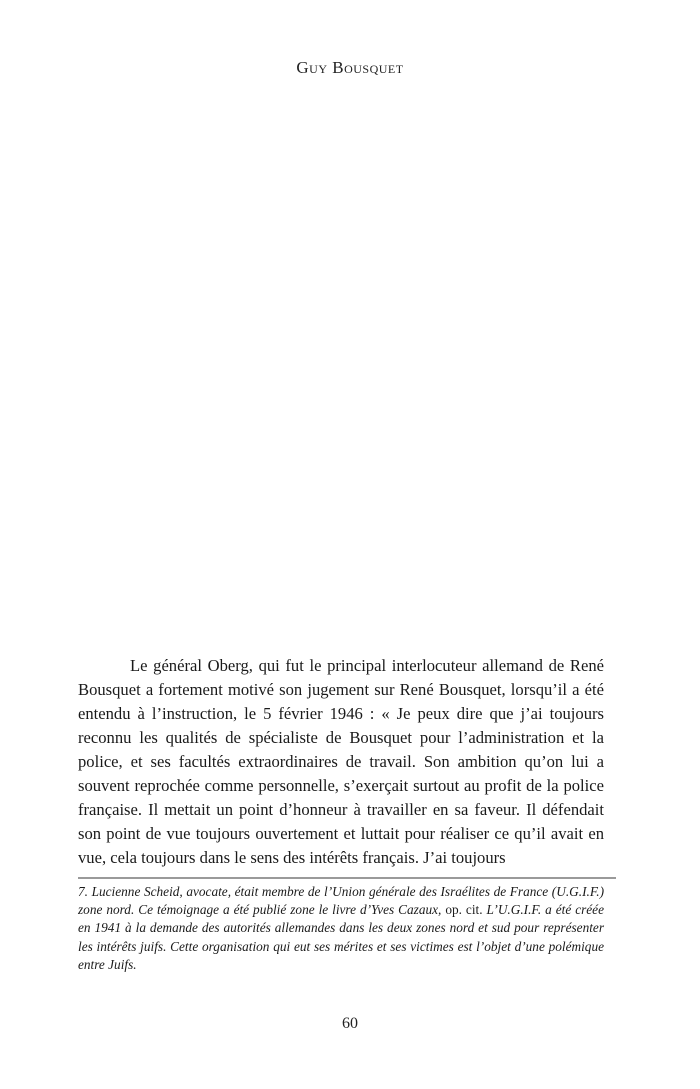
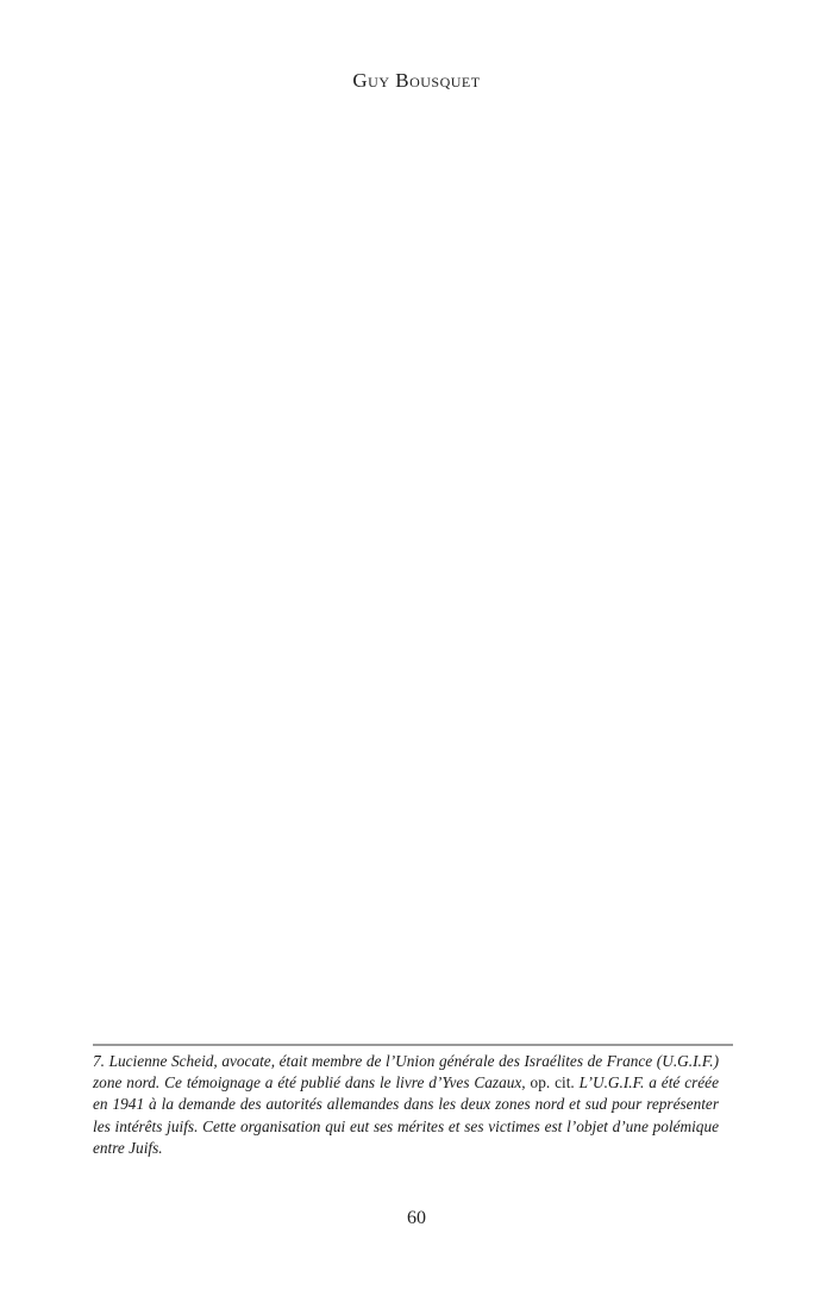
  Guy Bousquet
- Le général Oberg, qui fut le principal interlocuteur allemand de René Bousquet a fortement motivé son jugement sur René Bousquet, lorsqu’il a été entendu à l’instruction, le 5 février 1946 : « Je peux dire que j’ai toujours reconnu les qualités de spécialiste de Bousquet pour l’administration et la police, et ses facultés extraordinaires de travail. Son ambition qu’on lui a souvent reprochée comme personnelle, s’exerçait surtout au profit de la police française. Il mettait un point d’honneur à travailler en sa faveur. Il défendait son point de vue toujours ouvertement et luttait pour réaliser ce qu’il avait en vue, cela toujours dans le sens des intérêts français. J’ai toujours
- 7. Lucienne Scheid, avocate, était membre de l’Union générale des Israélites de France (U.G.I.F.) zone nord. Ce témoignage a été publié zone le livre d’Yves Cazaux, op. cit. L’U.G.I.F. a été créée en 1941 à la demande des autorités allemandes dans les deux zones nord et sud pour représenter les intérêts juifs. Cette organisation qui eut ses mérites et ses victimes est l’objet d’une polémique entre Juifs.
+ 7. Lucienne Scheid, avocate, était membre de l’Union générale des Israélites de France (U.G.I.F.) zone nord. Ce témoignage a été publié dans le livre d’Yves Cazaux, op. cit. L’U.G.I.F. a été créée en 1941 à la demande des autorités allemandes dans les deux zones nord et sud pour représenter les intérêts juifs. Cette organisation qui eut ses mérites et ses victimes est l’objet d’une polémique entre Juifs.
  60
